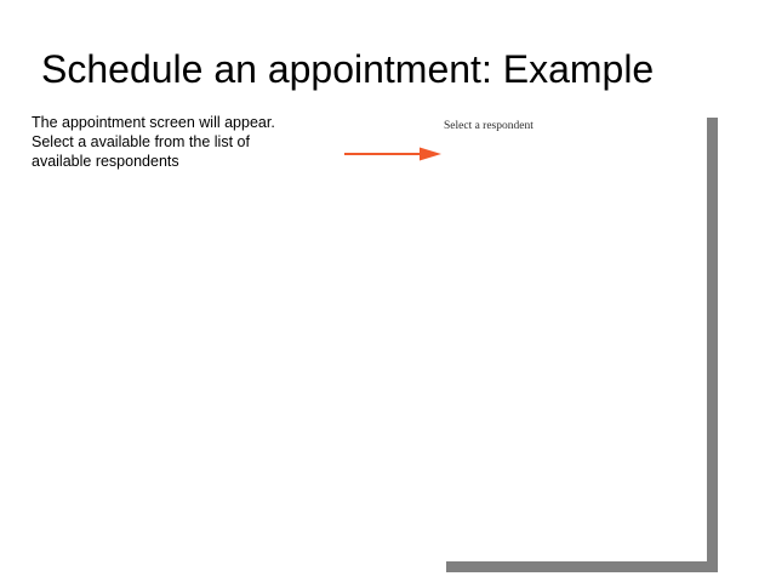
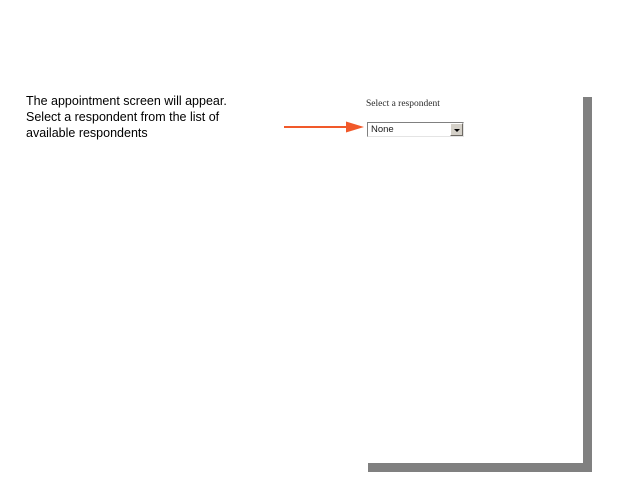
- Schedule an appointment: Example
- The appointment screen will appear. Select a available from the list of available respondents
+ The appointment screen will appear. Select a respondent from the list of available respondents
  Select a respondent
+ None
